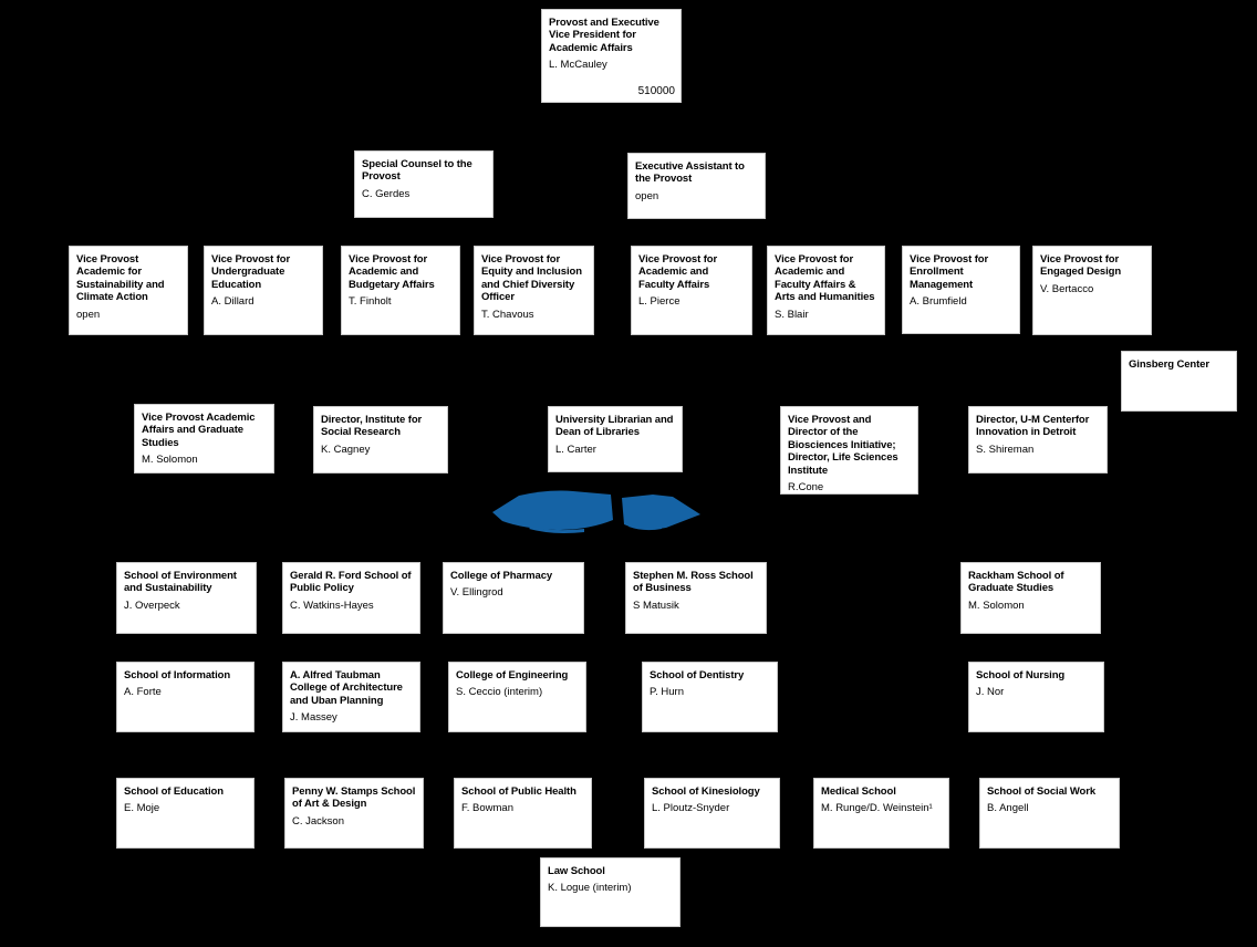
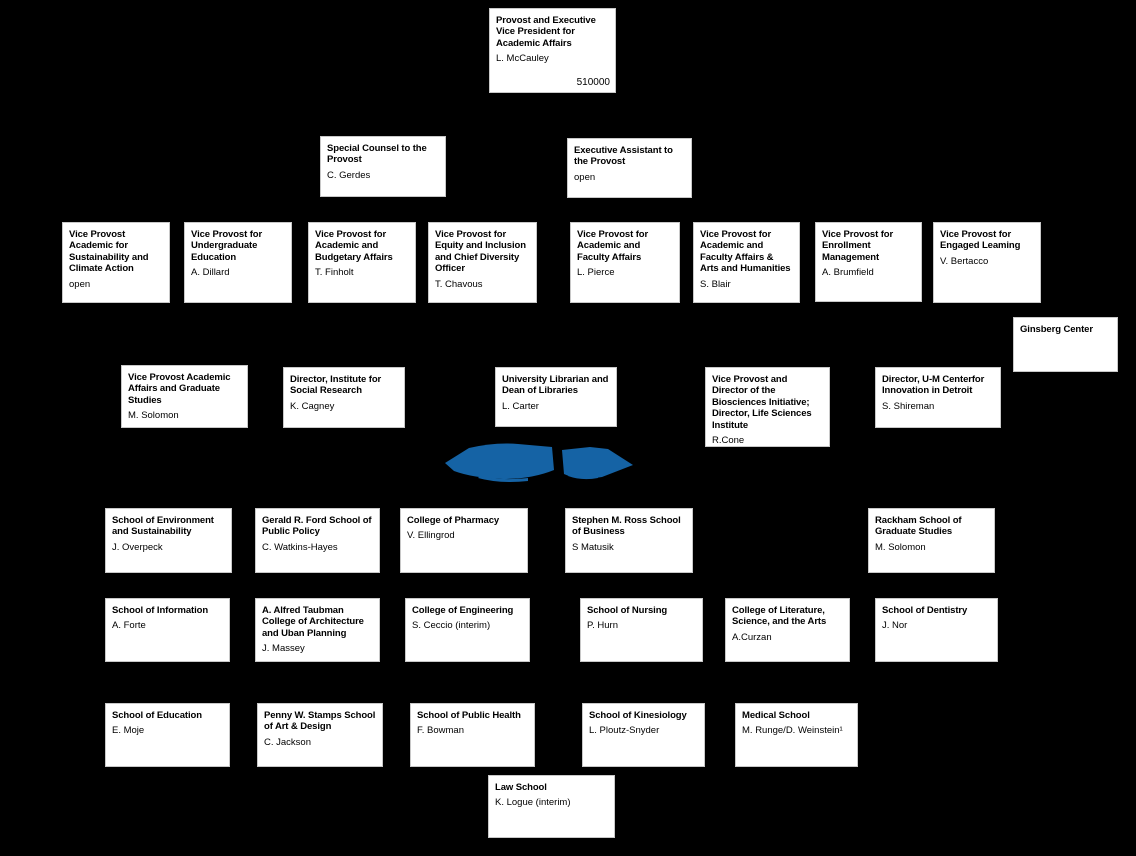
  Provost and Executive Vice President for Academic Affairs
  L. McCauley
  510000
  Special Counsel to the Provost
  C. Gerdes
  Executive Assistant to the Provost
  open
  Vice Provost Academic for Sustainability and Climate Action
  open
  Vice Provost for Undergraduate Education
  A. Dillard
  Vice Provost for Academic and Budgetary Affairs
  T. Finholt
  Vice Provost for Equity and Inclusion and Chief Diversity Officer
  T. Chavous
  Vice Provost for Academic and Faculty Affairs
  L. Pierce
  Vice Provost for Academic and Faculty Affairs & Arts and Humanities
  S. Blair
  Vice Provost for Enrollment Management
  A. Brumfield
- Vice Provost for Engaged Design
+ Vice Provost for Engaged Leaming
  V. Bertacco
  Ginsberg Center
  Vice Provost Academic Affairs and Graduate Studies
  M. Solomon
  Director, Institute for Social Research
  K. Cagney
  University Librarian and Dean of Libraries
  L. Carter
  Vice Provost and Director of the Biosciences Initiative; Director, Life Sciences Institute
  R.Cone
  Director, U-M Centerfor Innovation in Detroit
  S. Shireman
  School of Environment and Sustainability
  J. Overpeck
  Gerald R. Ford School of Public Policy
  C. Watkins-Hayes
  College of Pharmacy
  V. Ellingrod
  Stephen M. Ross School of Business
  S Matusik
  Rackham School of Graduate Studies
  M. Solomon
  School of Information
  A. Forte
  A. Alfred Taubman College of Architecture and Uban Planning
  J. Massey
  College of Engineering
  S. Ceccio (interim)
- School of Dentistry
+ School of Nursing
  P. Hurn
+ College of Literature, Science, and the Arts
+ A.Curzan
- School of Nursing
+ School of Dentistry
  J. Nor
  School of Education
  E. Moje
  Penny W. Stamps School of Art & Design
  C. Jackson
  School of Public Health
  F. Bowman
  School of Kinesiology
  L. Ploutz-Snyder
  Medical School
  M. Runge/D. Weinstein¹
- School of Social Work
- B. Angell
  Law School
  K. Logue (interim)
